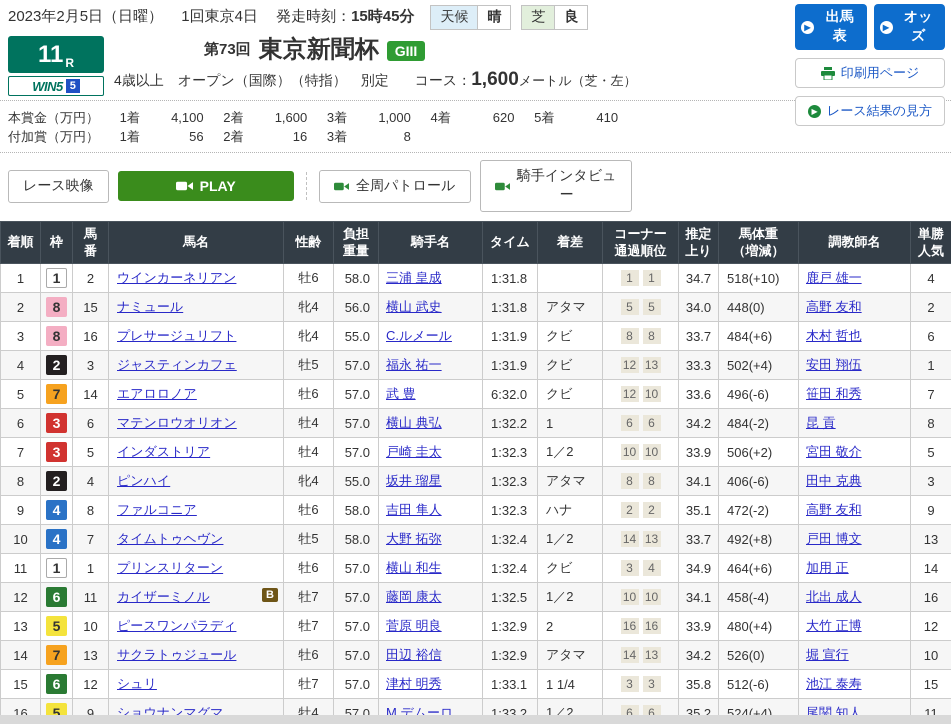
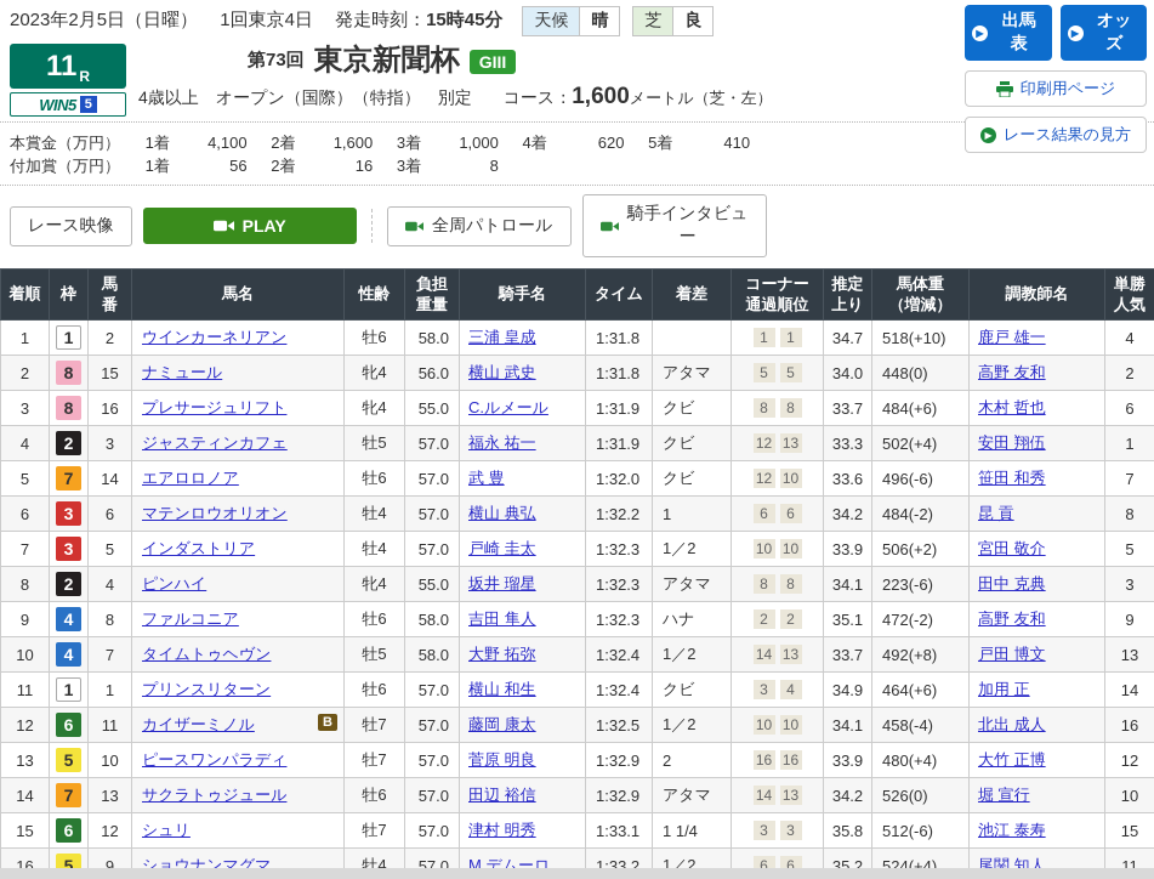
  2023年2月5日（日曜） 1回東京4日 発走時刻：15時45分
  天候
  晴
  芝
  良
  ▶
  出馬表
  ▶
  オッズ
  印刷用ページ
  ▶
  レース結果の見方
  11
  R
  WIN5
  5
  第73回
  東京新聞杯
  GIII
  4歳以上 オープン（国際）（特指） 別定 コース：1,600メートル（芝・左）
  本賞金（万円） 1着 4,100 2着 1,600 3着 1,000 4着 620 5着 410
  付加賞（万円） 1着 56 2着 16 3着 8
  レース映像
  PLAY
  全周パトロール
  騎手インタビュー
  着順	枠	馬 番	馬名	性齢	負担 重量	騎手名	タイム	着差	コーナー 通過順位	推定 上り	馬体重 （増減）	調教師名	単勝 人気
  1	1	2	ウインカーネリアン	牡6	58.0	三浦 皇成	1:31.8		1 1	34.7	518(+10)	鹿戸 雄一	4
  2	8	15	ナミュール	牝4	56.0	横山 武史	1:31.8	アタマ	5 5	34.0	448(0)	高野 友和	2
  3	8	16	プレサージュリフト	牝4	55.0	C.ルメール	1:31.9	クビ	8 8	33.7	484(+6)	木村 哲也	6
  4	2	3	ジャスティンカフェ	牡5	57.0	福永 祐一	1:31.9	クビ	12 13	33.3	502(+4)	安田 翔伍	1
- 5	7	14	エアロロノア	牡6	57.0	武 豊	6:32.0	クビ	12 10	33.6	496(-6)	笹田 和秀	7
+ 5	7	14	エアロロノア	牡6	57.0	武 豊	1:32.0	クビ	12 10	33.6	496(-6)	笹田 和秀	7
  6	3	6	マテンロウオリオン	牡4	57.0	横山 典弘	1:32.2	1	6 6	34.2	484(-2)	昆 貢	8
  7	3	5	インダストリア	牡4	57.0	戸崎 圭太	1:32.3	1／2	10 10	33.9	506(+2)	宮田 敬介	5
- 8	2	4	ピンハイ	牝4	55.0	坂井 瑠星	1:32.3	アタマ	8 8	34.1	406(-6)	田中 克典	3
+ 8	2	4	ピンハイ	牝4	55.0	坂井 瑠星	1:32.3	アタマ	8 8	34.1	223(-6)	田中 克典	3
  9	4	8	ファルコニア	牡6	58.0	吉田 隼人	1:32.3	ハナ	2 2	35.1	472(-2)	高野 友和	9
  10	4	7	タイムトゥヘヴン	牡5	58.0	大野 拓弥	1:32.4	1／2	14 13	33.7	492(+8)	戸田 博文	13
  11	1	1	プリンスリターン	牡6	57.0	横山 和生	1:32.4	クビ	3 4	34.9	464(+6)	加用 正	14
  12	6	11	Bカイザーミノル	牡7	57.0	藤岡 康太	1:32.5	1／2	10 10	34.1	458(-4)	北出 成人	16
  13	5	10	ピースワンパラディ	牡7	57.0	菅原 明良	1:32.9	2	16 16	33.9	480(+4)	大竹 正博	12
  14	7	13	サクラトゥジュール	牡6	57.0	田辺 裕信	1:32.9	アタマ	14 13	34.2	526(0)	堀 宣行	10
  15	6	12	シュリ	牡7	57.0	津村 明秀	1:33.1	1 1/4	3 3	35.8	512(-6)	池江 泰寿	15
  16	5	9	ショウナンマグマ	牡4	57.0	M.デムーロ	1:33.2	1／2	6 6	35.2	524(+4)	尾関 知人	11
